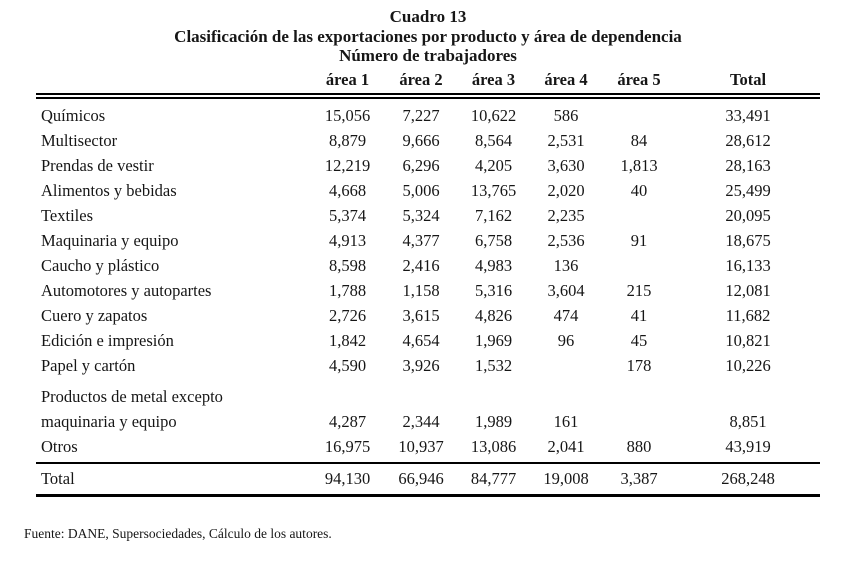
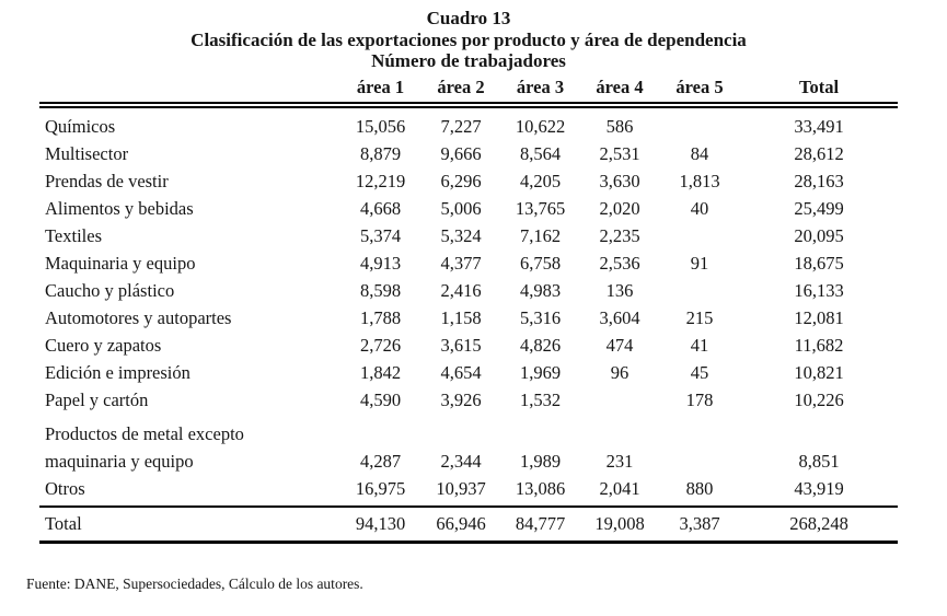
  Cuadro 13
  Clasificación de las exportaciones por producto y área de dependencia
  Número de trabajadores
  	área 1	área 2	área 3	área 4	área 5	Total
  Químicos	15,056	7,227	10,622	586		33,491
  Multisector	8,879	9,666	8,564	2,531	84	28,612
  Prendas de vestir	12,219	6,296	4,205	3,630	1,813	28,163
  Alimentos y bebidas	4,668	5,006	13,765	2,020	40	25,499
  Textiles	5,374	5,324	7,162	2,235		20,095
  Maquinaria y equipo	4,913	4,377	6,758	2,536	91	18,675
  Caucho y plástico	8,598	2,416	4,983	136		16,133
  Automotores y autopartes	1,788	1,158	5,316	3,604	215	12,081
  Cuero y zapatos	2,726	3,615	4,826	474	41	11,682
  Edición e impresión	1,842	4,654	1,969	96	45	10,821
  Papel y cartón	4,590	3,926	1,532		178	10,226
- Productos de metal excepto maquinaria y equipo	4,287	2,344	1,989	161		8,851
+ Productos de metal excepto maquinaria y equipo	4,287	2,344	1,989	231		8,851
  Otros	16,975	10,937	13,086	2,041	880	43,919
  Total	94,130	66,946	84,777	19,008	3,387	268,248
  Fuente: DANE, Supersociedades, Cálculo de los autores.
